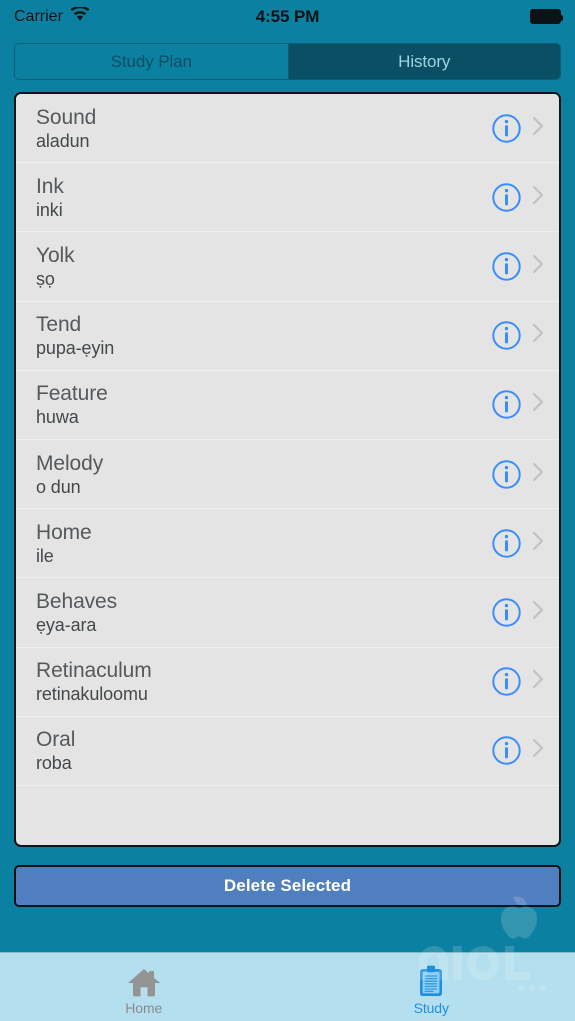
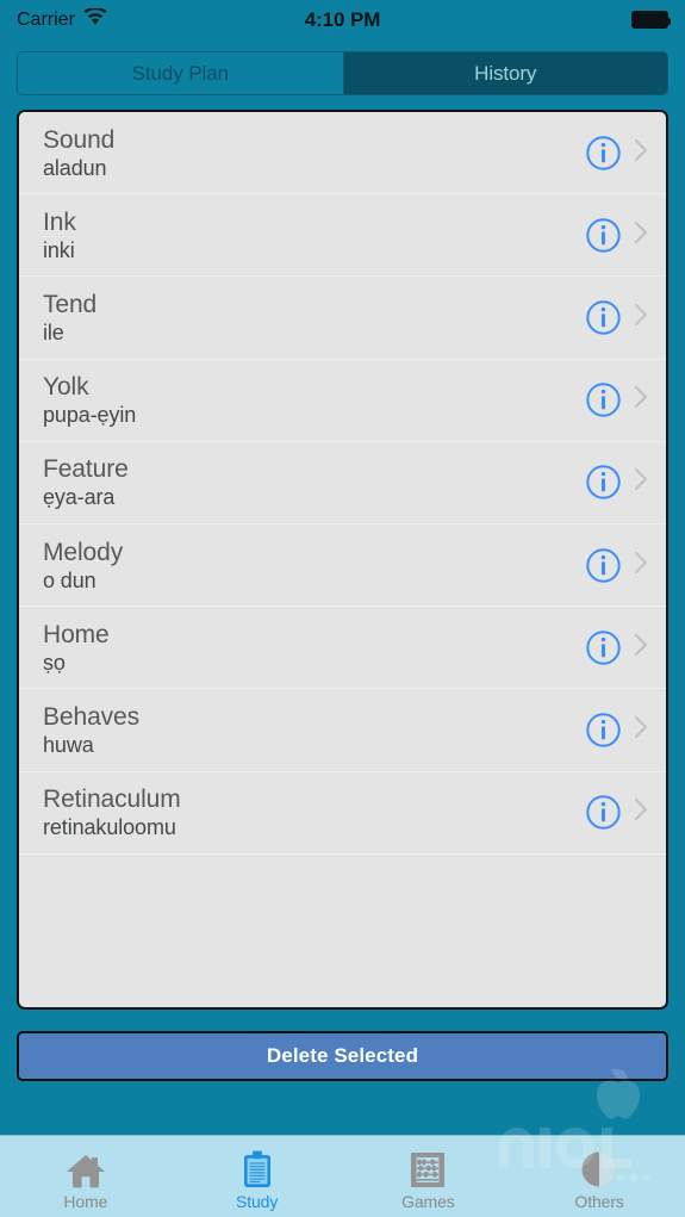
  Carrier
- 4:55 PM
+ 4:10 PM
  Study Plan
  History
  Sound
  aladun
  Ink
  inki
- Yolk
+ Tend
- ṣọ
+ ile
- Tend
+ Yolk
  pupa-ẹyin
  Feature
- huwa
+ ẹya-ara
  Melody
  o dun
  Home
- ile
+ ṣọ
  Behaves
- ẹya-ara
+ huwa
  Retinaculum
  retinakuloomu
- Oral
- roba
  Delete Selected
  Home
  Study
+ Games
+ Others
